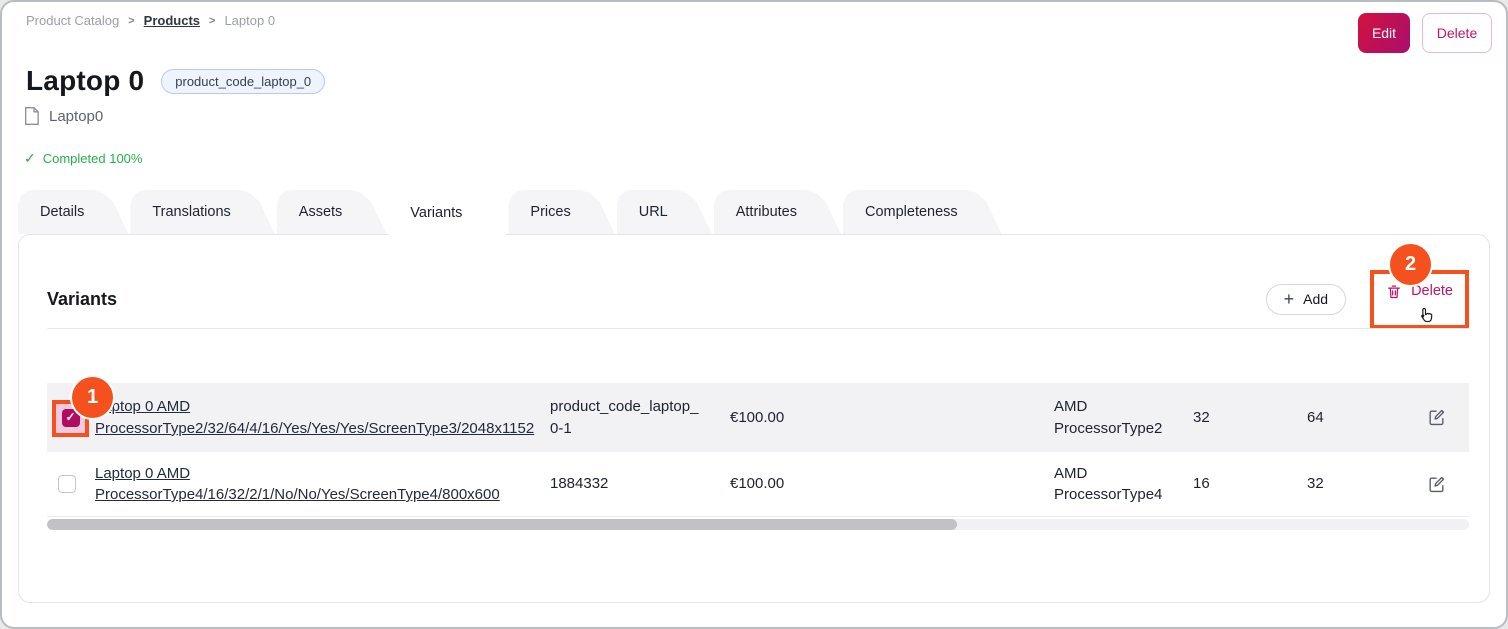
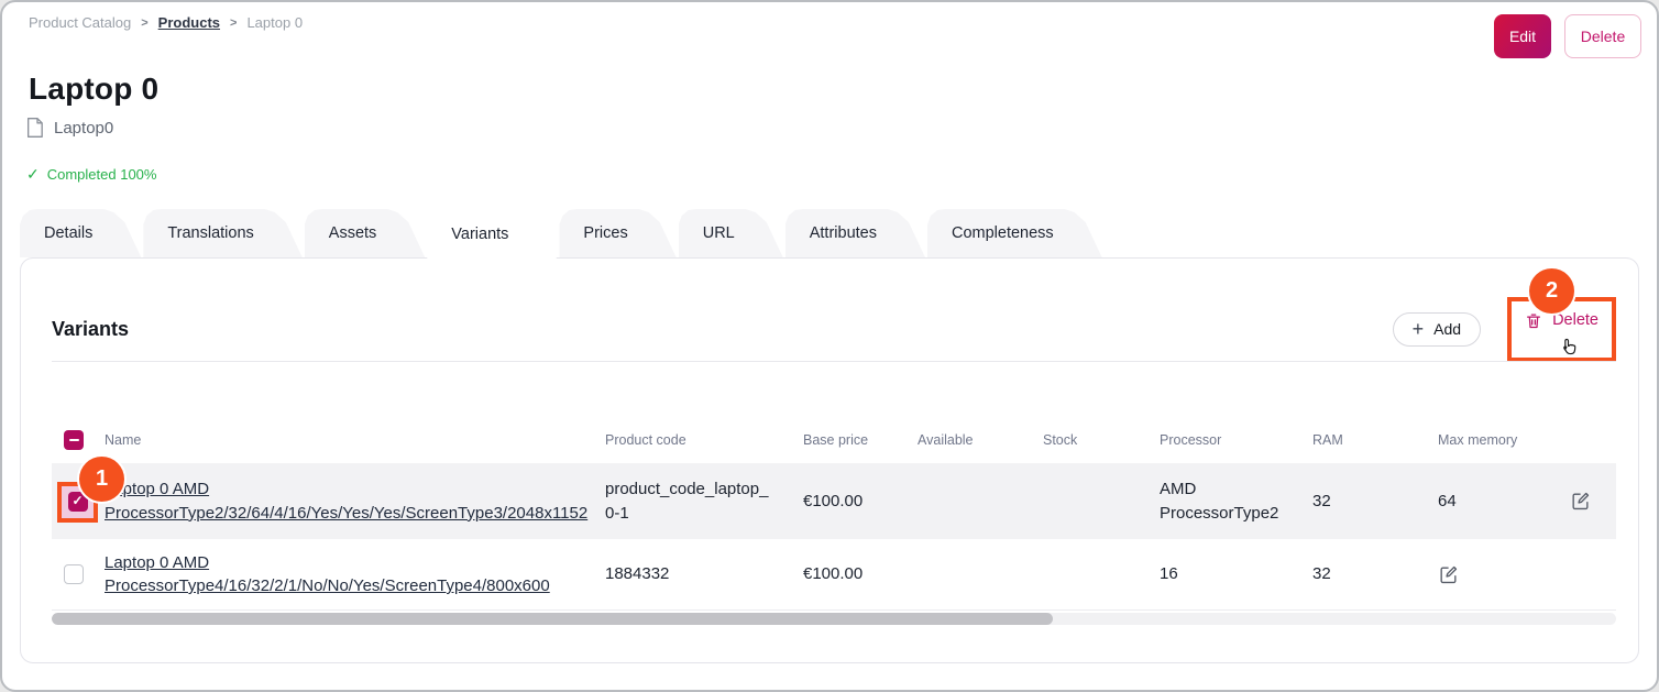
  Product Catalog
  >
  Products
  >
  Laptop 0
  Edit
  Delete
  Laptop 0
- product_code_laptop_0
  Laptop0
  ✓
  Completed 100%
  Details
  Translations
  Assets
  Variants
  Prices
  URL
  Attributes
  Completeness
  Variants
  +
  Add
  2
  Delete
+ Name
+ Product code
+ Base price
+ Available
+ Stock
+ Processor
+ RAM
+ Max memory
  1
  ✓
  ptop 0 AMD ProcessorType2/32/64/4/16/Yes/Yes/Yes/ScreenType3/2048x1152
  product_code_laptop_0-1
  €100.00
  AMD ProcessorType2
  32
  64
  Laptop 0 AMD ProcessorType4/16/32/2/1/No/No/Yes/ScreenType4/800x600
  1884332
  €100.00
- AMD ProcessorType4
  16
  32
